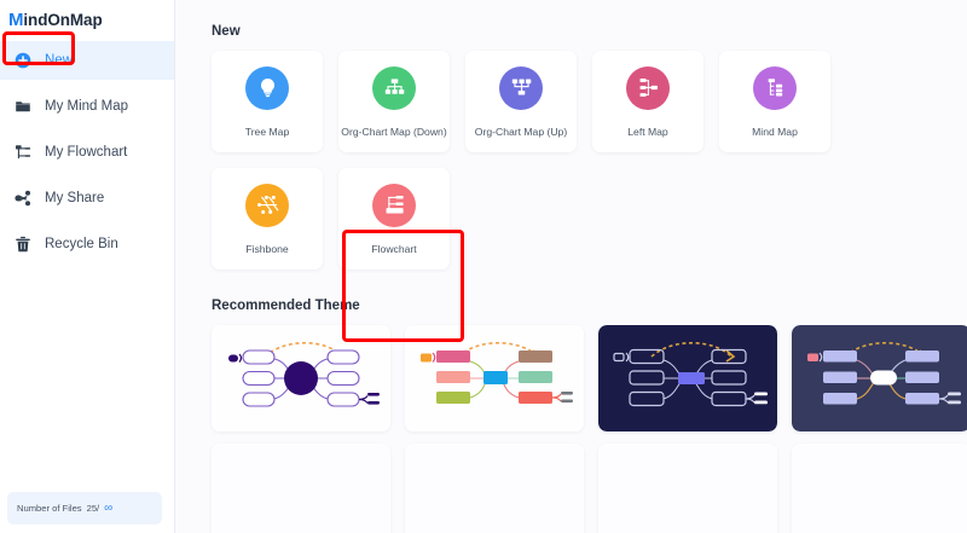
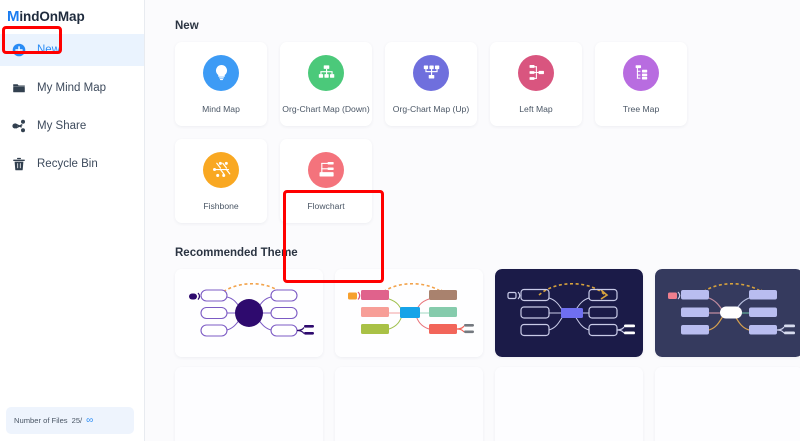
  M
  indOnMap
  New
  My Mind Map
- My Flowchart
  My Share
  Recycle Bin
  Number of Files
  25/
  ∞
  New
- Tree Map
+ Mind Map
  Org-Chart Map (Down)
  Org-Chart Map (Up)
  Left Map
- Mind Map
+ Tree Map
  Fishbone
  Flowchart
  Recommended Theme
